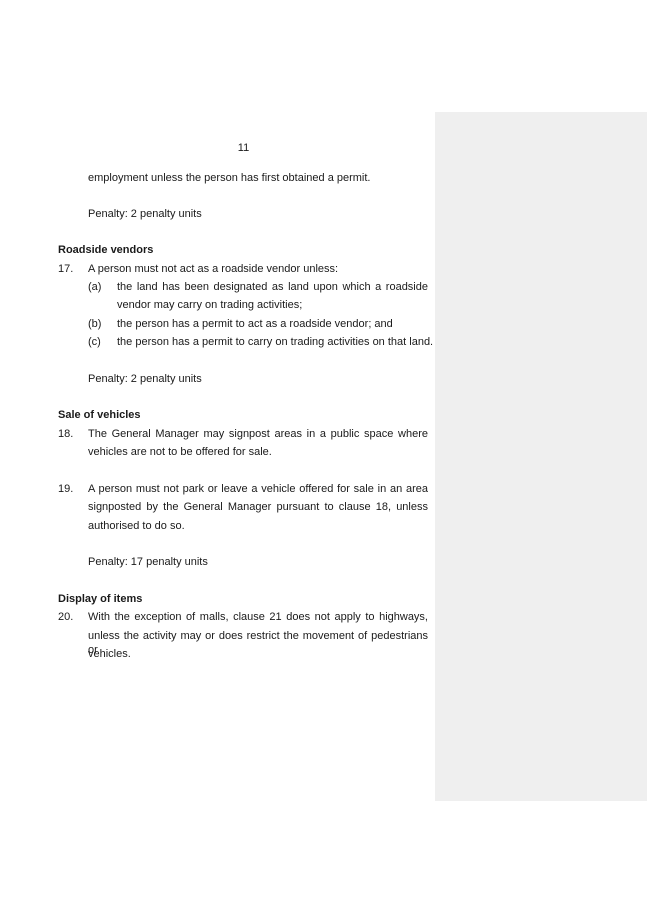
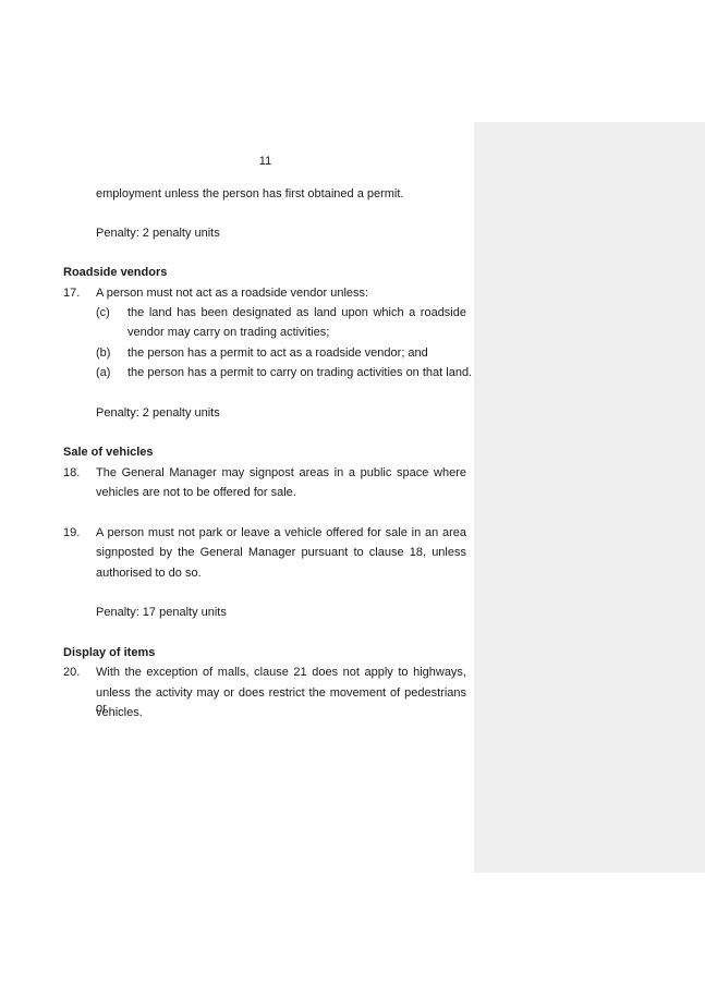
  11
  employment unless the person has first obtained a permit.
  Penalty: 2 penalty units
  Roadside vendors
  17.
  A person must not act as a roadside vendor unless:
- (a)
+ (c)
  the land has been designated as land upon which a roadside
  vendor may carry on trading activities;
  (b)
  the person has a permit to act as a roadside vendor; and
- (c)
+ (a)
  the person has a permit to carry on trading activities on that land.
  Penalty: 2 penalty units
  Sale of vehicles
  18.
  The General Manager may signpost areas in a public space where
  vehicles are not to be offered for sale.
  19.
  A person must not park or leave a vehicle offered for sale in an area
  signposted by the General Manager pursuant to clause 18, unless
  authorised to do so.
  Penalty: 17 penalty units
  Display of items
  20.
  With the exception of malls, clause 21 does not apply to highways,
  unless the activity may or does restrict the movement of pedestrians or
  vehicles.
